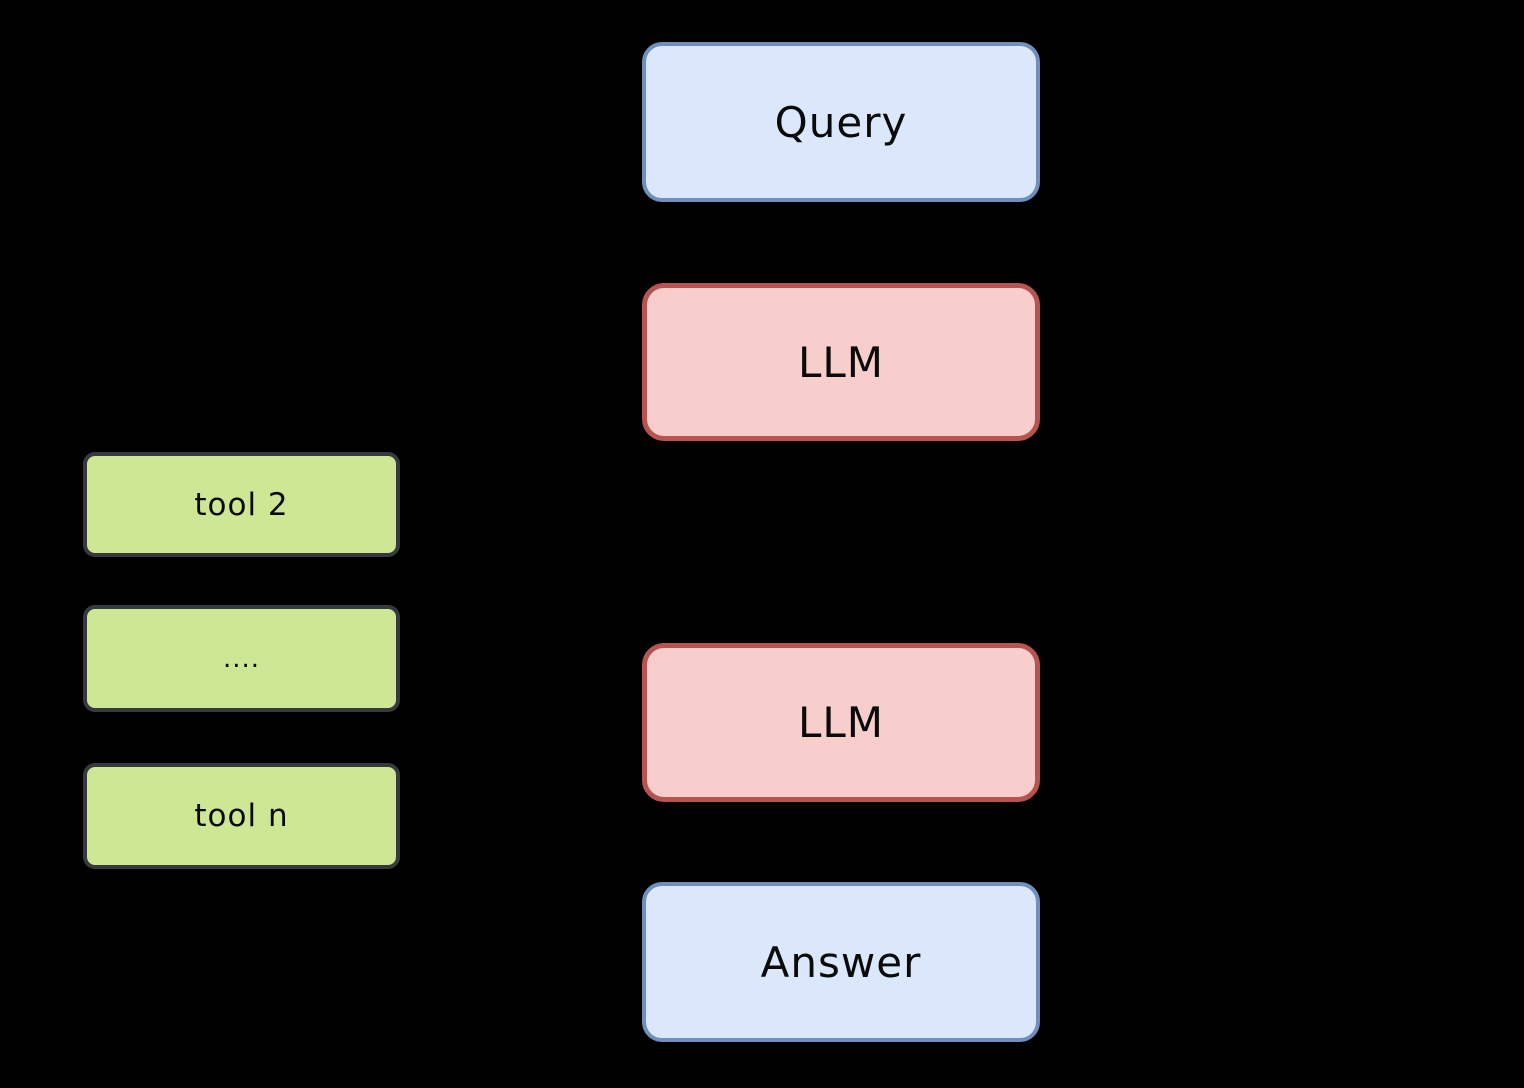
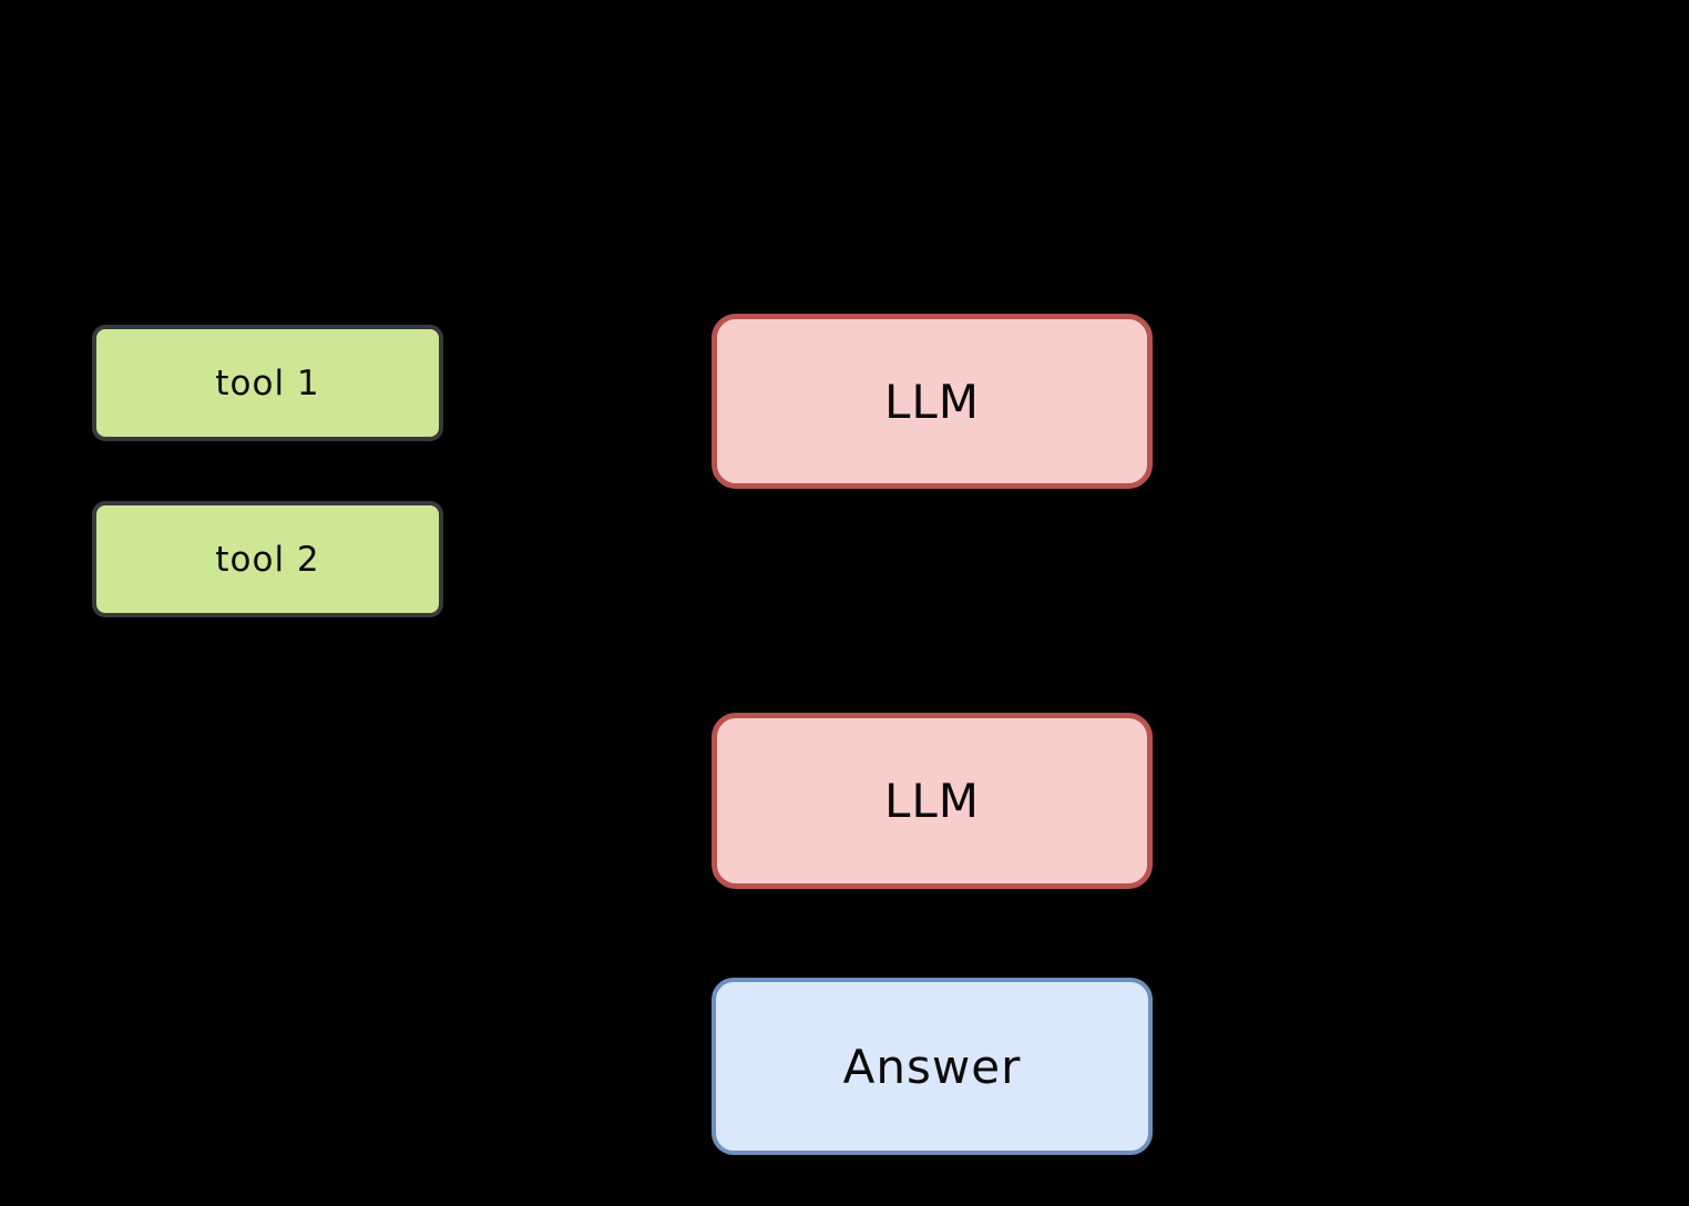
+ tool 1
  tool 2
- ....
- tool n
- Query
  LLM
  LLM
  Answer
